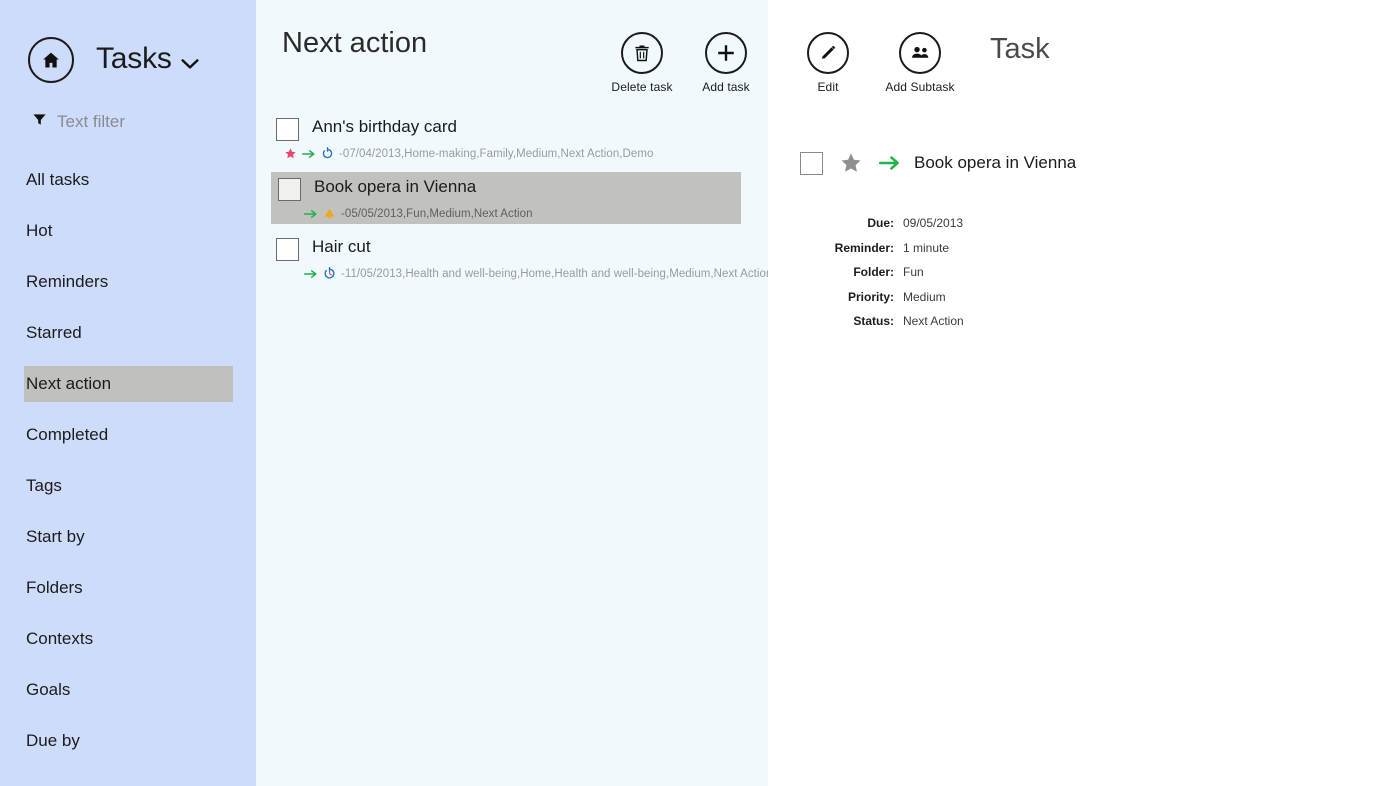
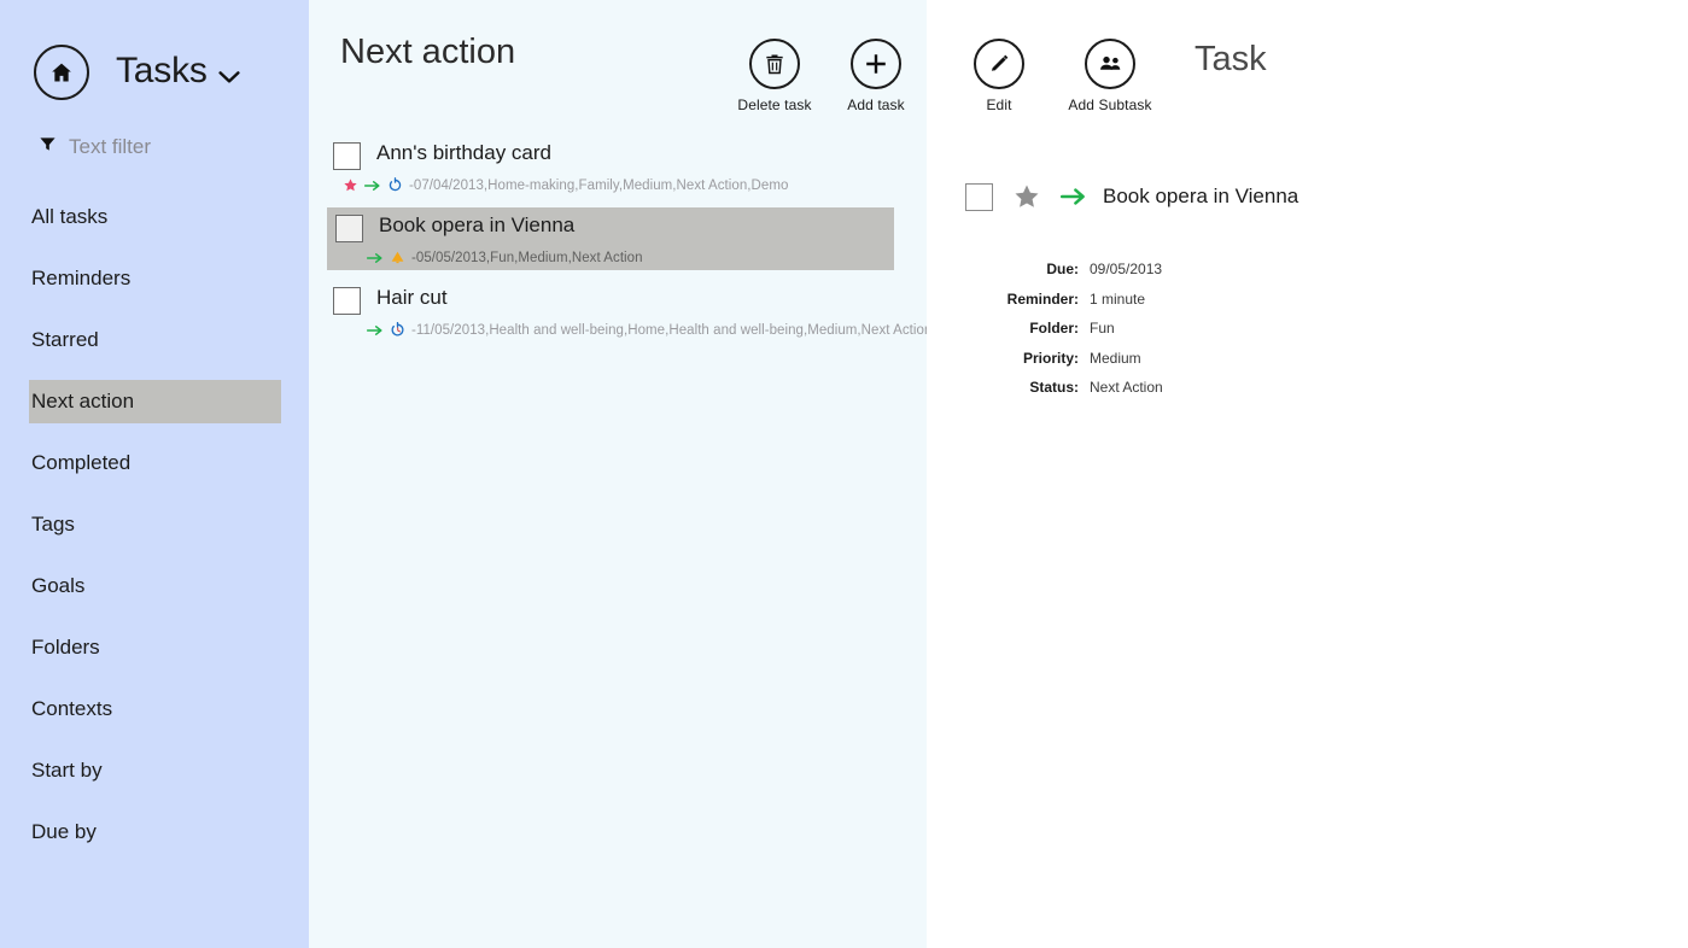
  Tasks
  Text filter
  All tasks
- Hot
  Reminders
  Starred
  Next action
  Completed
  Tags
- Start by
+ Goals
  Folders
  Contexts
- Goals
+ Start by
  Due by
  Next action
  Delete task
  Add task
  Ann's birthday card
  -07/04/2013,Home-making,Family,Medium,Next Action,Demo
  Book opera in Vienna
  -05/05/2013,Fun,Medium,Next Action
  Hair cut
  -11/05/2013,Health and well-being,Home,Health and well-being,Medium,Next Actio
  Edit
  Add Subtask
  Task
  Book opera in Vienna
  Due:
  09/05/2013
  Reminder:
  1 minute
  Folder:
  Fun
  Priority:
  Medium
  Status:
  Next Action
